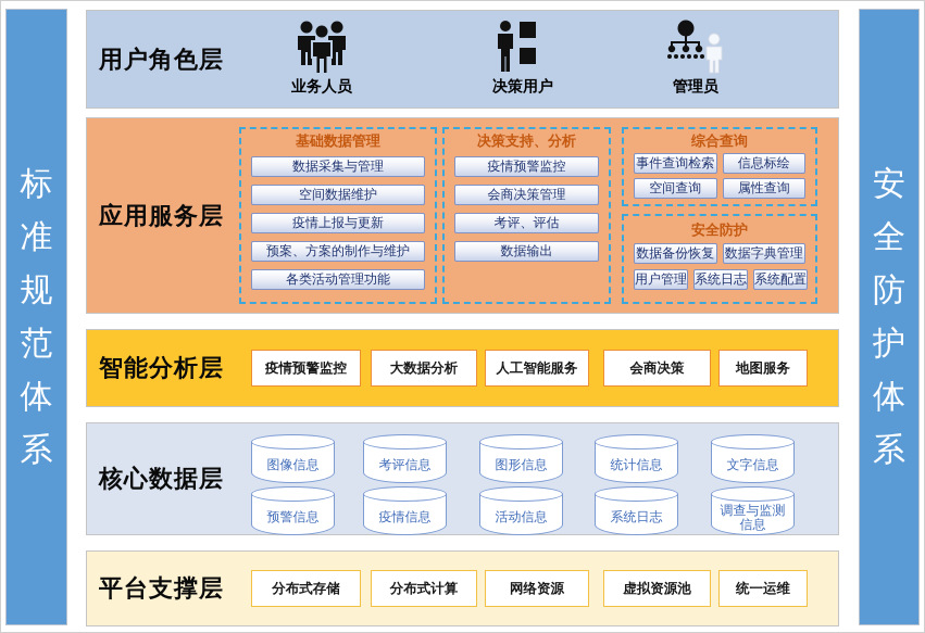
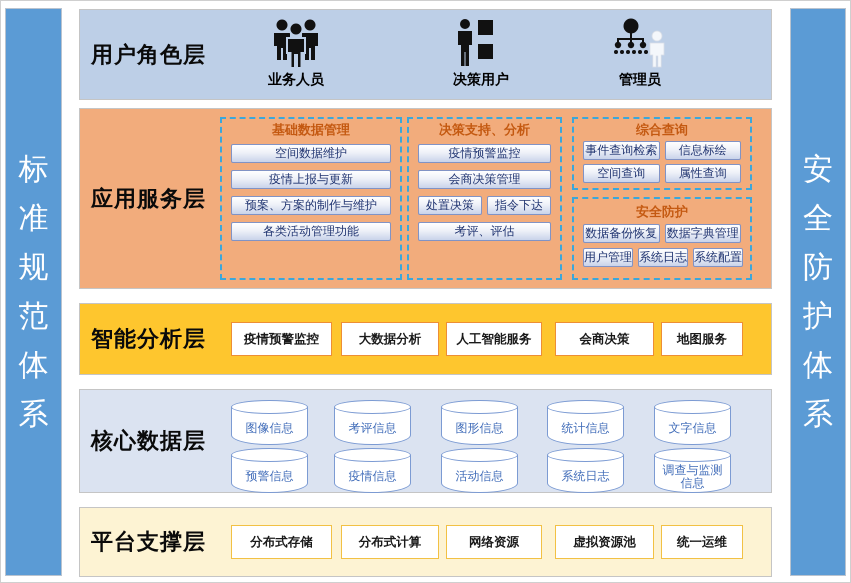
  标
  准
  规
  范
  体
  系
  安
  全
  防
  护
  体
  系
  用户角色层
  业务人员
  决策用户
  管理员
  应用服务层
  基础数据管理
- 数据采集与管理
  空间数据维护
  疫情上报与更新
  预案、方案的制作与维护
  各类活动管理功能
  决策支持、分析
  疫情预警监控
  会商决策管理
+ 处置决策
+ 指令下达
  考评、评估
- 数据输出
  综合查询
  事件查询检索
  信息标绘
  空间查询
  属性查询
  安全防护
  数据备份恢复
  数据字典管理
  用户管理
  系统日志
  系统配置
  智能分析层
  疫情预警监控
  大数据分析
  人工智能服务
  会商决策
  地图服务
  核心数据层
  图像信息
  考评信息
  图形信息
  统计信息
  文字信息
  预警信息
  疫情信息
  活动信息
  系统日志
  调查与监测信息
  平台支撑层
  分布式存储
  分布式计算
  网络资源
  虚拟资源池
  统一运维
